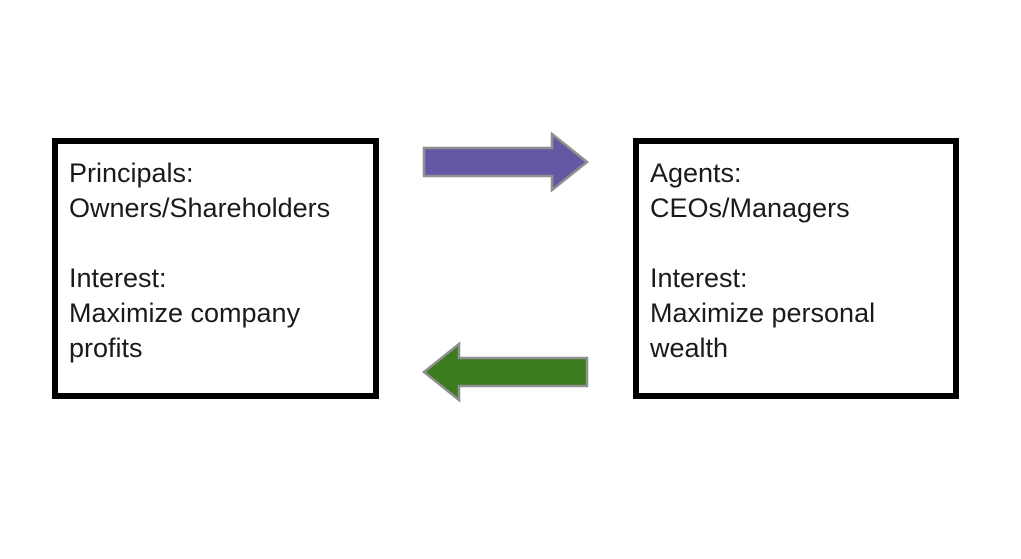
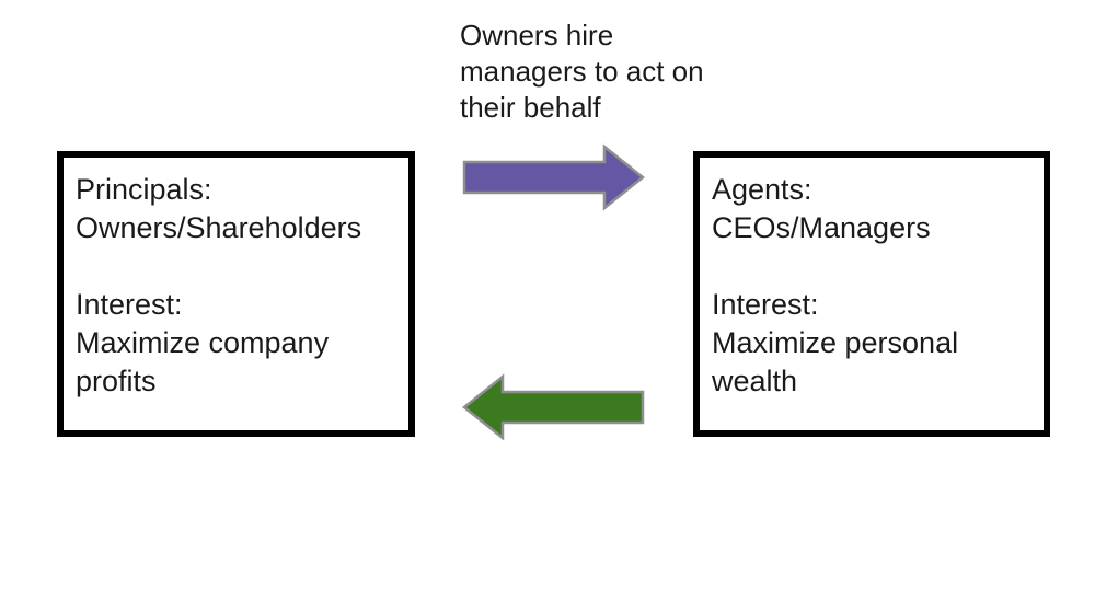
+ Owners hire
+ managers to act on
+ their behalf
  Principals:
  Owners/Shareholders
  Interest:
  Maximize company
  profits
  Agents:
  CEOs/Managers
  Interest:
  Maximize personal
  wealth
